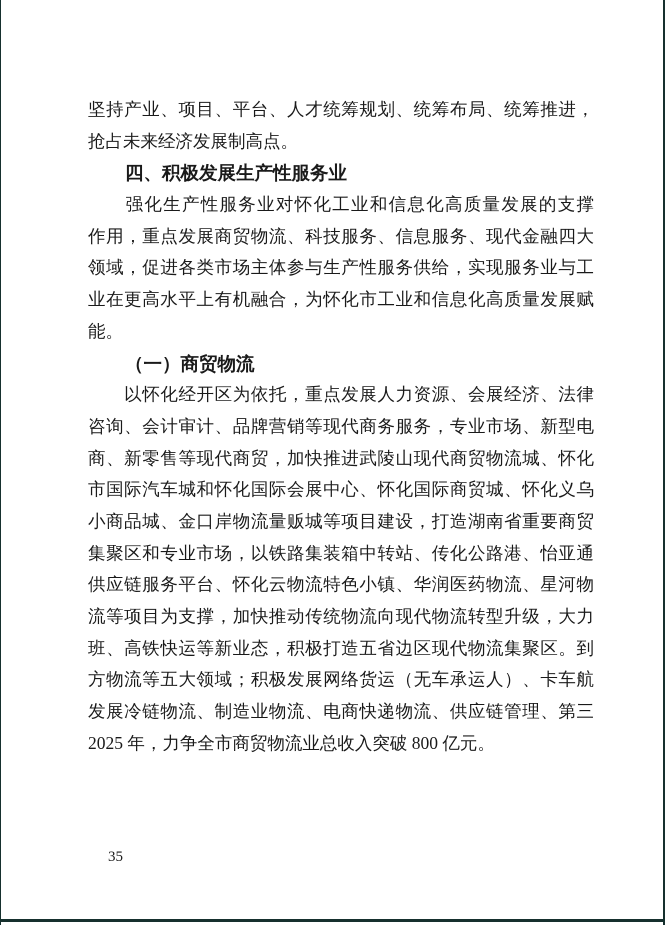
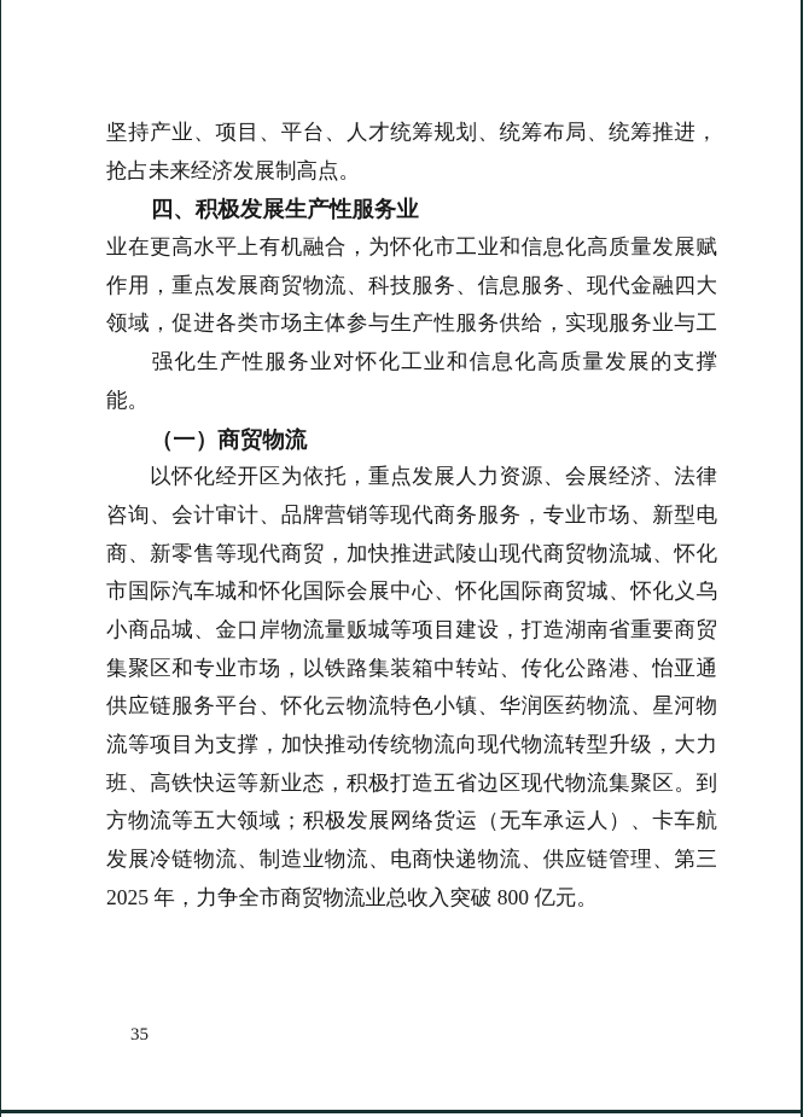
  坚持产业、项目、平台、人才统筹规划、统筹布局、统筹推进，
  抢占未来经济发展制高点。
  四、积极发展生产性服务业
- 强化生产性服务业对怀化工业和信息化高质量发展的支撑
+ 业在更高水平上有机融合，为怀化市工业和信息化高质量发展赋
  作用，重点发展商贸物流、科技服务、信息服务、现代金融四大
  领域，促进各类市场主体参与生产性服务供给，实现服务业与工
- 业在更高水平上有机融合，为怀化市工业和信息化高质量发展赋
+ 强化生产性服务业对怀化工业和信息化高质量发展的支撑
  能。
  （一）商贸物流
  以怀化经开区为依托，重点发展人力资源、会展经济、法律
  咨询、会计审计、品牌营销等现代商务服务，专业市场、新型电
  商、新零售等现代商贸，加快推进武陵山现代商贸物流城、怀化
  市国际汽车城和怀化国际会展中心、怀化国际商贸城、怀化义乌
  小商品城、金口岸物流量贩城等项目建设，打造湖南省重要商贸
  集聚区和专业市场，以铁路集装箱中转站、传化公路港、怡亚通
  供应链服务平台、怀化云物流特色小镇、华润医药物流、星河物
  流等项目为支撑，加快推动传统物流向现代物流转型升级，大力
  班、高铁快运等新业态，积极打造五省边区现代物流集聚区。到
  方物流等五大领域；积极发展网络货运（无车承运人）、卡车航
  发展冷链物流、制造业物流、电商快递物流、供应链管理、第三
  2025 年，力争全市商贸物流业总收入突破 800 亿元。
  35
